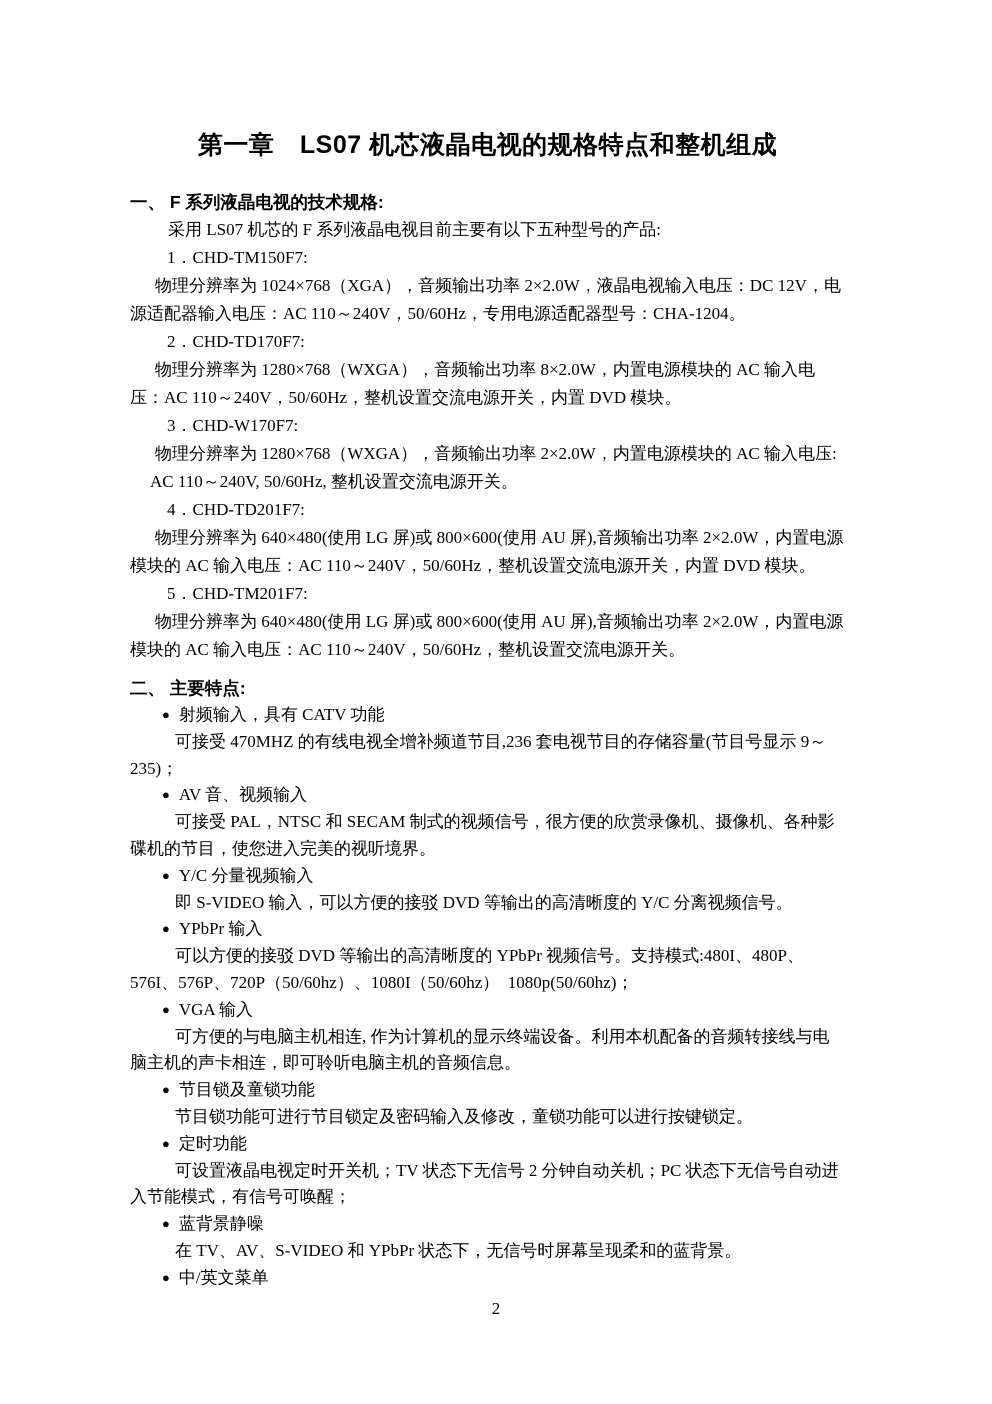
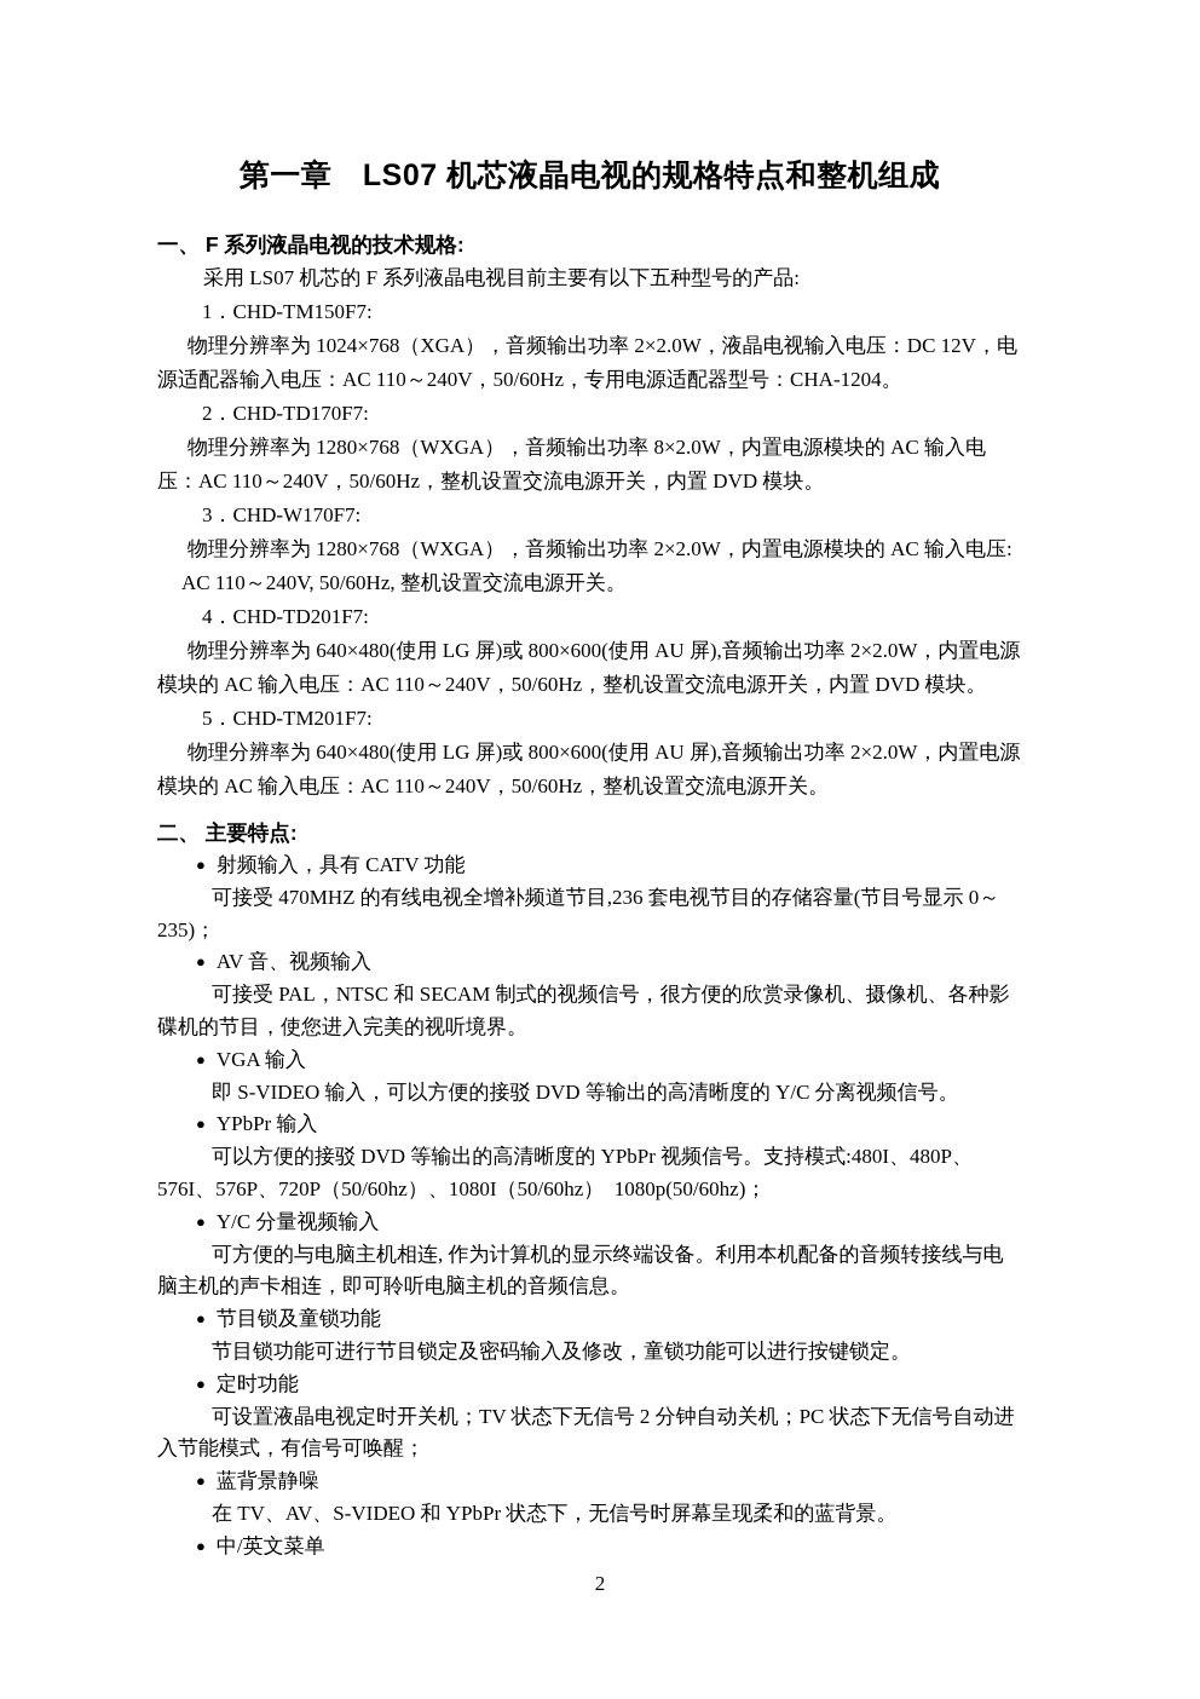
  第一章 LS07 机芯液晶电视的规格特点和整机组成
  一、 F 系列液晶电视的技术规格:
  采用 LS07 机芯的 F 系列液晶电视目前主要有以下五种型号的产品:
  1．CHD-TM150F7:
  物理分辨率为 1024×768（XGA），音频输出功率 2×2.0W，液晶电视输入电压：DC 12V，电源适配器输入电压：AC 110～240V，50/60Hz，专用电源适配器型号：CHA-1204。
  2．CHD-TD170F7:
  物理分辨率为 1280×768（WXGA），音频输出功率 8×2.0W，内置电源模块的 AC 输入电压：AC 110～240V，50/60Hz，整机设置交流电源开关，内置 DVD 模块。
  3．CHD-W170F7:
  物理分辨率为 1280×768（WXGA），音频输出功率 2×2.0W，内置电源模块的 AC 输入电压: AC 110～240V, 50/60Hz, 整机设置交流电源开关。
  4．CHD-TD201F7:
  物理分辨率为 640×480(使用 LG 屏)或 800×600(使用 AU 屏),音频输出功率 2×2.0W，内置电源模块的 AC 输入电压：AC 110～240V，50/60Hz，整机设置交流电源开关，内置 DVD 模块。
  5．CHD-TM201F7:
  物理分辨率为 640×480(使用 LG 屏)或 800×600(使用 AU 屏),音频输出功率 2×2.0W，内置电源模块的 AC 输入电压：AC 110～240V，50/60Hz，整机设置交流电源开关。
  二、 主要特点:
  ● 射频输入，具有 CATV 功能
- 可接受 470MHZ 的有线电视全增补频道节目,236 套电视节目的存储容量(节目号显示 9～235)；
+ 可接受 470MHZ 的有线电视全增补频道节目,236 套电视节目的存储容量(节目号显示 0～235)；
  ● AV 音、视频输入
  可接受 PAL，NTSC 和 SECAM 制式的视频信号，很方便的欣赏录像机、摄像机、各种影碟机的节目，使您进入完美的视听境界。
- ● Y/C 分量视频输入
+ ● VGA 输入
  即 S-VIDEO 输入，可以方便的接驳 DVD 等输出的高清晰度的 Y/C 分离视频信号。
  ● YPbPr 输入
  可以方便的接驳 DVD 等输出的高清晰度的 YPbPr 视频信号。支持模式:480I、480P、576I、576P、720P（50/60hz）、1080I（50/60hz） 1080p(50/60hz)；
- ● VGA 输入
+ ● Y/C 分量视频输入
  可方便的与电脑主机相连, 作为计算机的显示终端设备。利用本机配备的音频转接线与电脑主机的声卡相连，即可聆听电脑主机的音频信息。
  ● 节目锁及童锁功能
  节目锁功能可进行节目锁定及密码输入及修改，童锁功能可以进行按键锁定。
  ● 定时功能
  可设置液晶电视定时开关机；TV 状态下无信号 2 分钟自动关机；PC 状态下无信号自动进入节能模式，有信号可唤醒；
  ● 蓝背景静噪
  在 TV、AV、S-VIDEO 和 YPbPr 状态下，无信号时屏幕呈现柔和的蓝背景。
  ● 中/英文菜单
  2
